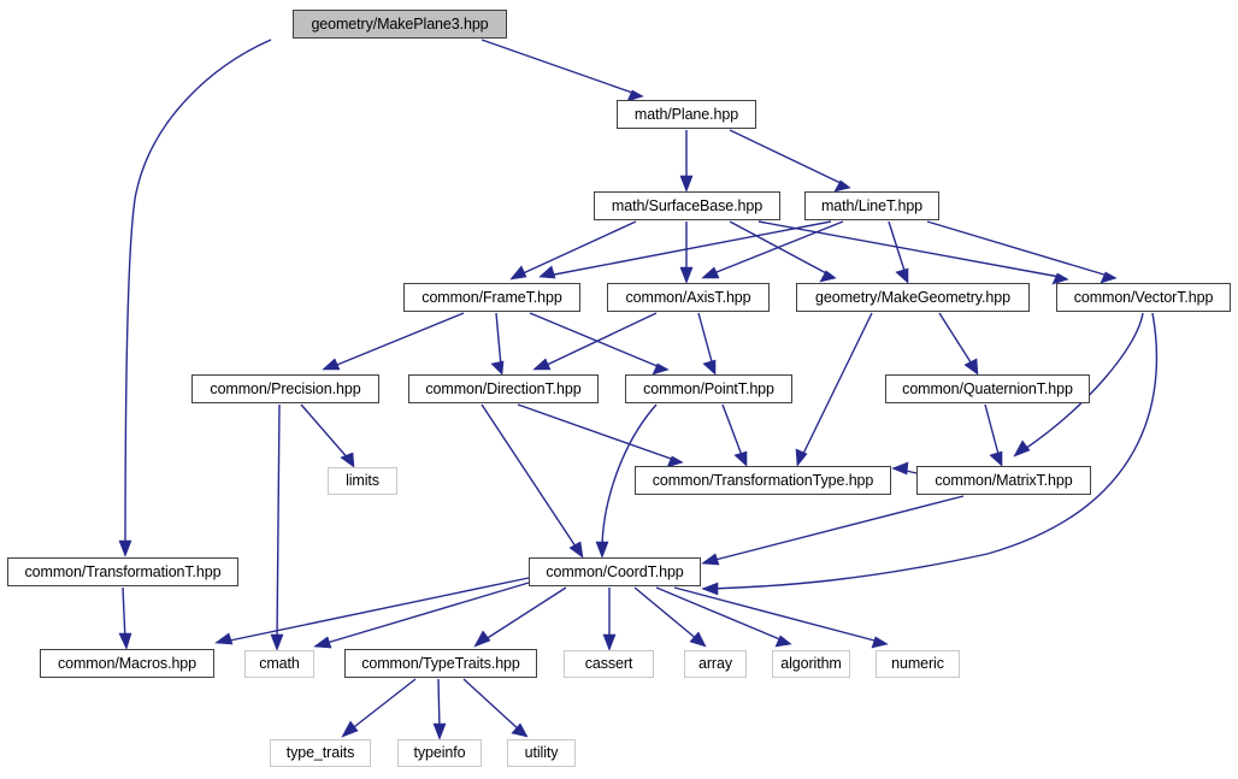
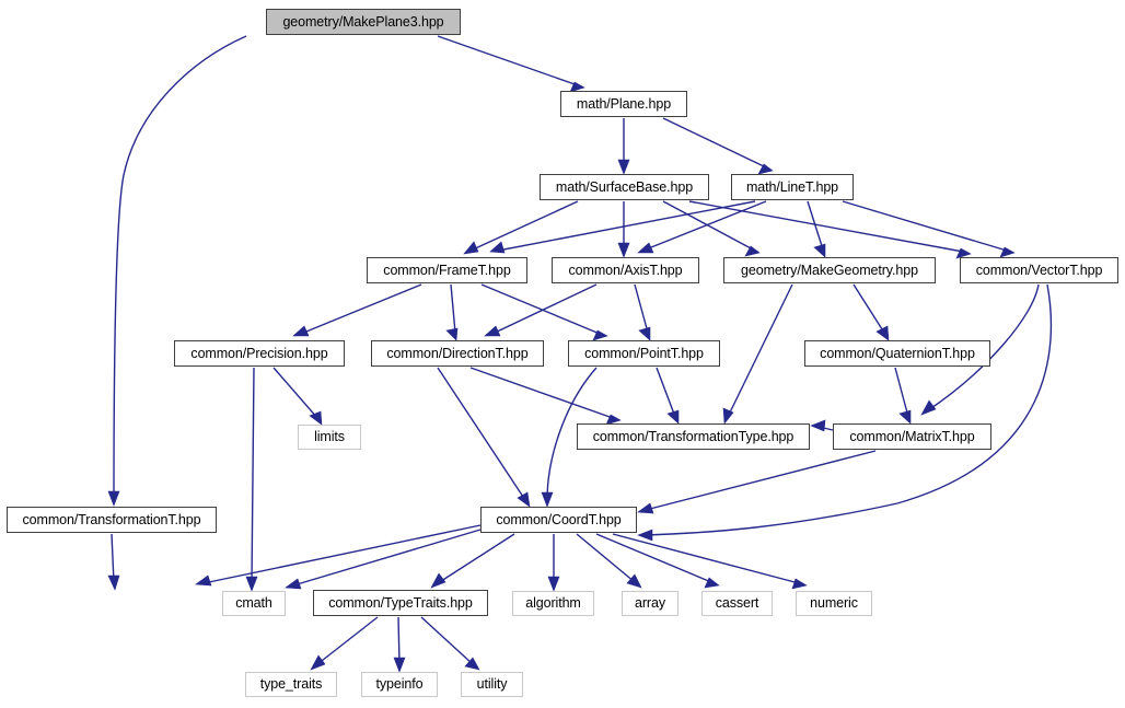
  geometry/MakePlane3.hpp
  math/Plane.hpp
  math/SurfaceBase.hpp
  math/LineT.hpp
  common/FrameT.hpp
  common/AxisT.hpp
  geometry/MakeGeometry.hpp
  common/VectorT.hpp
  common/Precision.hpp
  common/DirectionT.hpp
  common/PointT.hpp
  common/QuaternionT.hpp
  limits
  common/TransformationType.hpp
  common/MatrixT.hpp
  common/TransformationT.hpp
  common/CoordT.hpp
- common/Macros.hpp
  cmath
  common/TypeTraits.hpp
- cassert
+ algorithm
  array
- algorithm
+ cassert
  numeric
  type_traits
  typeinfo
  utility
